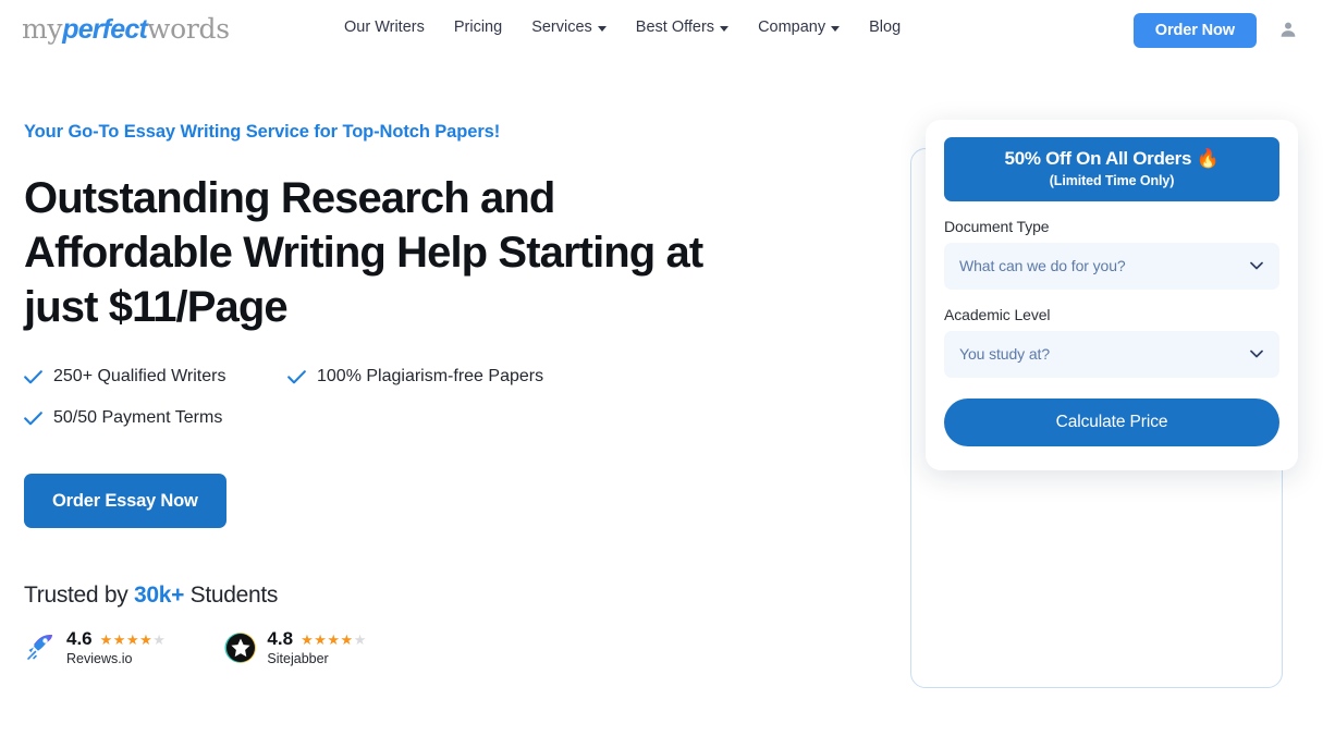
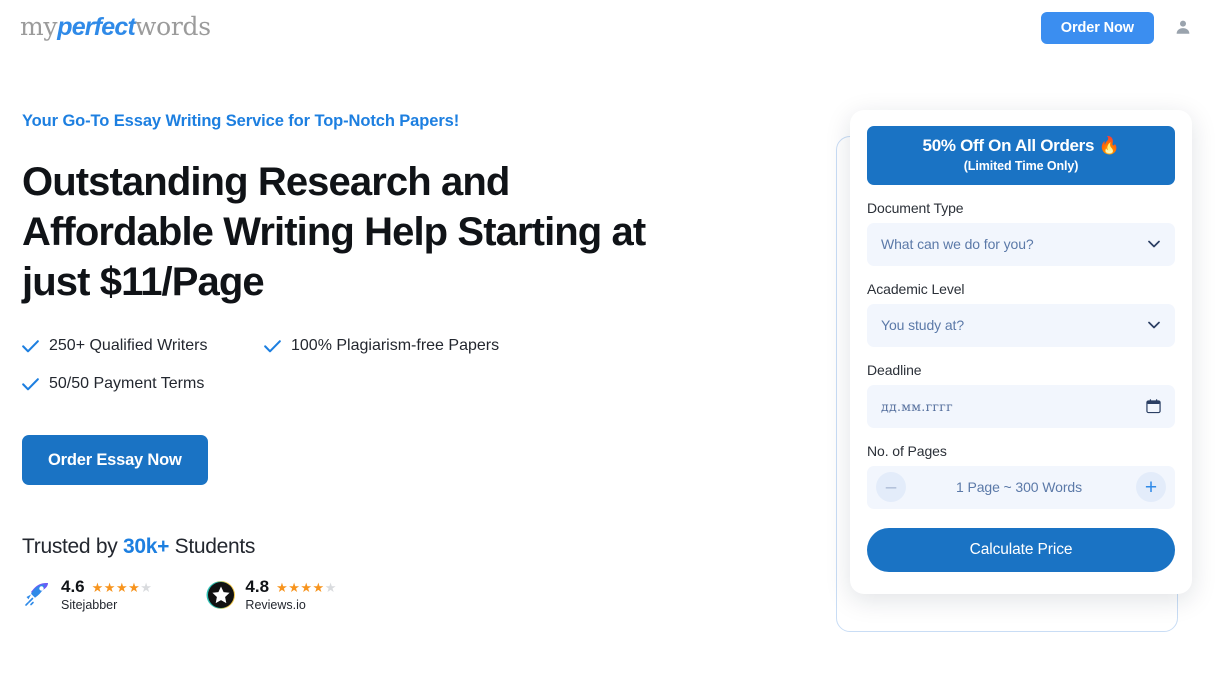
  myperfectwords
- Our Writers
- Pricing
- Services
- Best Offers
- Company
- Blog
  Order Now
  Your Go-To Essay Writing Service for Top-Notch Papers!
  Outstanding Research and Affordable Writing Help Starting at just $11/Page
  250+ Qualified Writers
  100% Plagiarism-free Papers
  50/50 Payment Terms
  Order Essay Now
  Trusted by 30k+ Students
  4.6
  ★★★★★
- Reviews.io
+ Sitejabber
  4.8
  ★★★★★
- Sitejabber
+ Reviews.io
  50% Off On All Orders 🔥
  (Limited Time Only)
  Document Type
  What can we do for you?
  Academic Level
  You study at?
+ Deadline
+ дд.мм.гггг
+ No. of Pages
+ –
+ 1 Page ~ 300 Words
+ +
  Calculate Price
